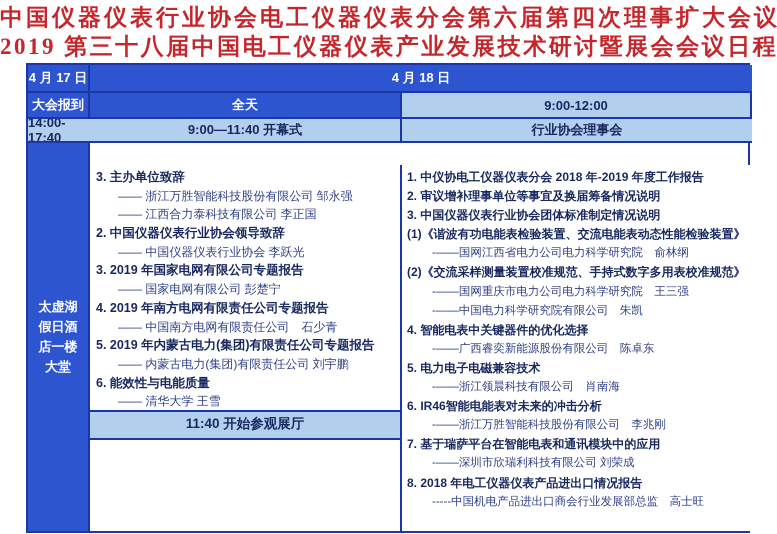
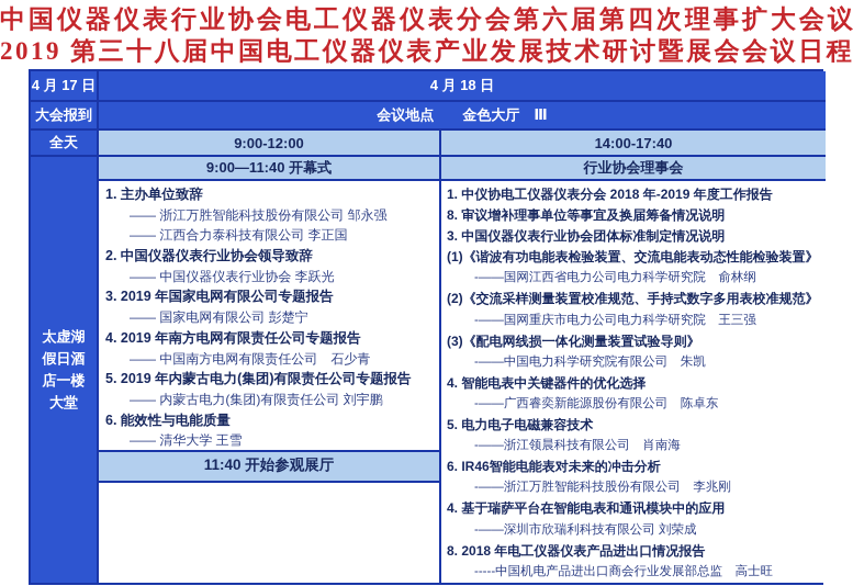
  中国仪器仪表行业协会电工仪器仪表分会第六届第四次理事扩大会议
  2019 第三十八届中国电工仪器仪表产业发展技术研讨暨展会会议日程
  4 月 17 日
  4 月 18 日
  大会报到
+ 会议地点 金色大厅 Ⅲ
  全天
  9:00-12:00
  14:00-17:40
  太虚湖假日酒店一楼大堂
  9:00—11:40 开幕式
  行业协会理事会
- 3. 主办单位致辞
+ 1. 主办单位致辞
  —— 浙江万胜智能科技股份有限公司 邹永强
  —— 江西合力泰科技有限公司 李正国
  2. 中国仪器仪表行业协会领导致辞
  —— 中国仪器仪表行业协会 李跃光
  3. 2019 年国家电网有限公司专题报告
  —— 国家电网有限公司 彭楚宁
  4. 2019 年南方电网有限责任公司专题报告
  —— 中国南方电网有限责任公司 石少青
  5. 2019 年内蒙古电力(集团)有限责任公司专题报告
  —— 内蒙古电力(集团)有限责任公司 刘宇鹏
  6. 能效性与电能质量
  —— 清华大学 王雪
  11:40 开始参观展厅
  1. 中仪协电工仪器仪表分会 2018 年-2019 年度工作报告
- 2. 审议增补理事单位等事宜及换届筹备情况说明
+ 8. 审议增补理事单位等事宜及换届筹备情况说明
  3. 中国仪器仪表行业协会团体标准制定情况说明
  (1)《谐波有功电能表检验装置、交流电能表动态性能检验装置》
  -——国网江西省电力公司电力科学研究院 俞林纲
  (2)《交流采样测量装置校准规范、手持式数字多用表校准规范》
  -——国网重庆市电力公司电力科学研究院 王三强
+ (3)《配电网线损一体化测量装置试验导则》
  -——中国电力科学研究院有限公司 朱凯
  4. 智能电表中关键器件的优化选择
  -——广西睿奕新能源股份有限公司 陈卓东
  5. 电力电子电磁兼容技术
  -——浙江领晨科技有限公司 肖南海
  6. IR46智能电能表对未来的冲击分析
  -——浙江万胜智能科技股份有限公司 李兆刚
- 7. 基于瑞萨平台在智能电表和通讯模块中的应用
+ 4. 基于瑞萨平台在智能电表和通讯模块中的应用
  -——深圳市欣瑞利科技有限公司 刘荣成
  8. 2018 年电工仪器仪表产品进出口情况报告
  -----中国机电产品进出口商会行业发展部总监 高士旺
